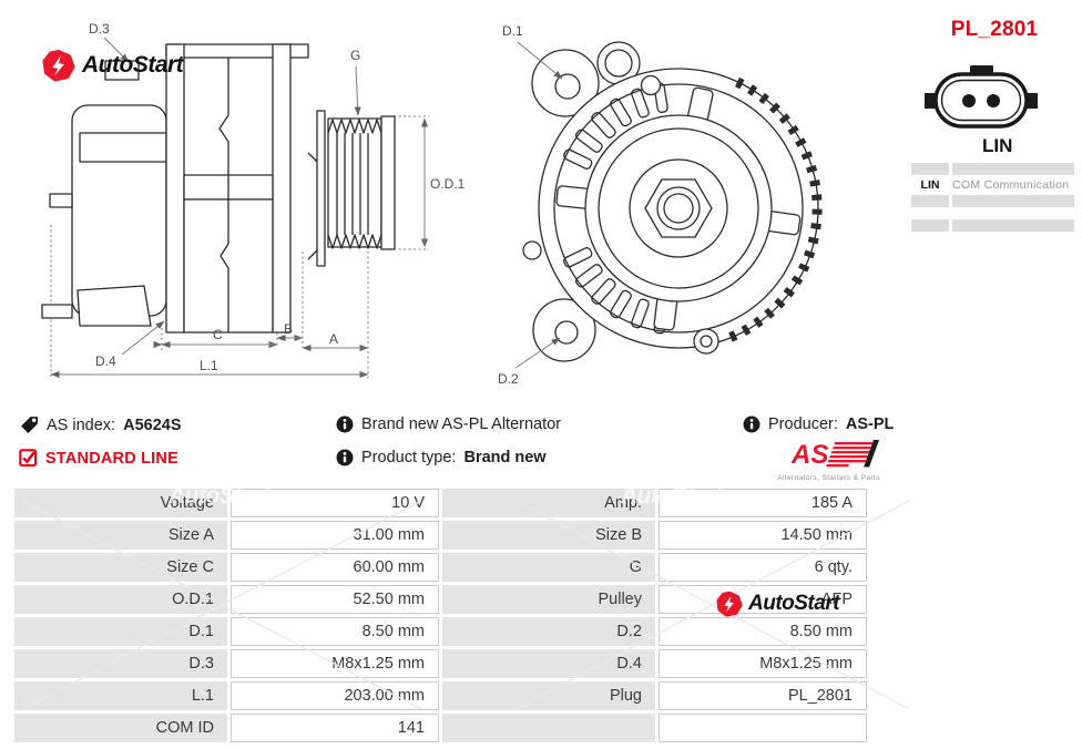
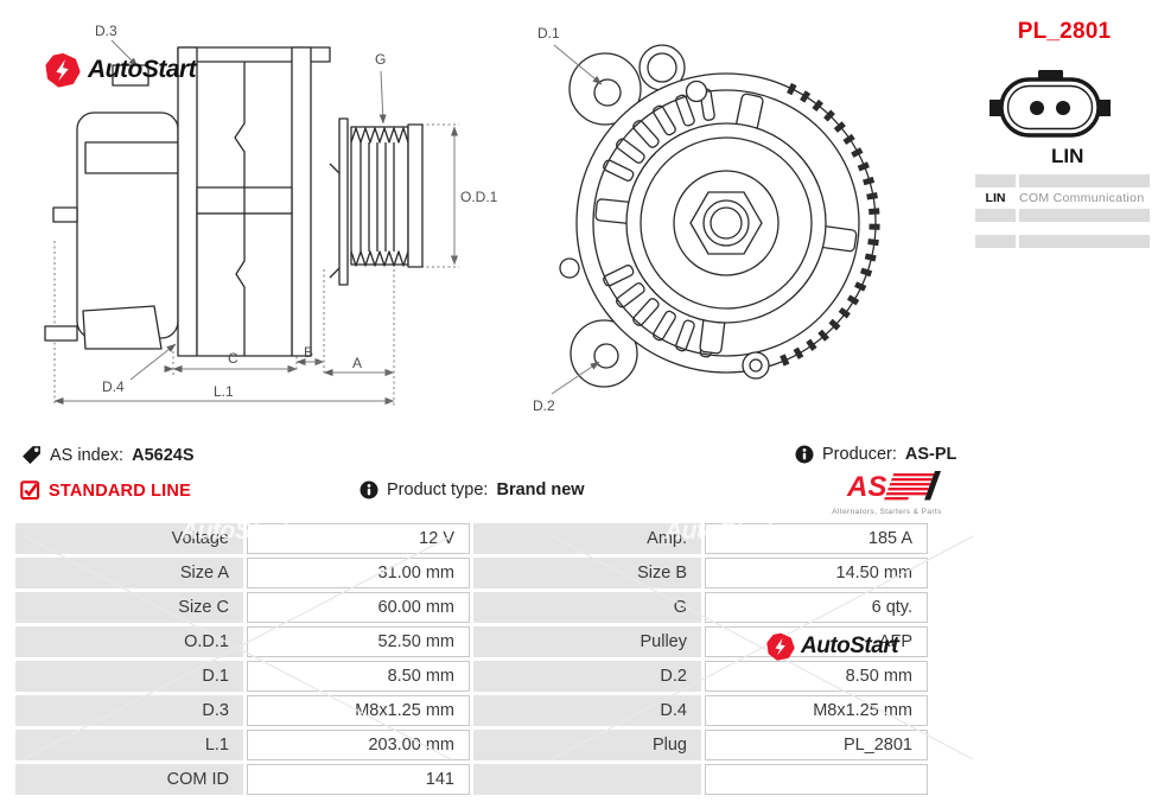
  AutoStart
  D.3
  G
  O.D.1
  D.4
  C
  B
  A
  L.1
  D.1
  D.2
  PL_2801
  LIN
  LIN
  COM Communication
  AS index: A5624S
- Brand new AS-PL Alternator
  Producer: AS-PL
  STANDARD LINE
  Product type: Brand new
  AS
- Voltage	10 V	Amp.	185 A
+ Voltage	12 V	Amp.	185 A
  Size A	31.00 mm	Size B	14.50 mm
  Size C	60.00 mm	G	6 qty.
  O.D.1	52.50 mm	Pulley	AFP
  D.1	8.50 mm	D.2	8.50 mm
  D.3	M8x1.25 mm	D.4	M8x1.25 mm
  L.1	203.00 mm	Plug	PL_2801
  COM ID	141
  AutoStart
  AutoStart
  AutoStart
